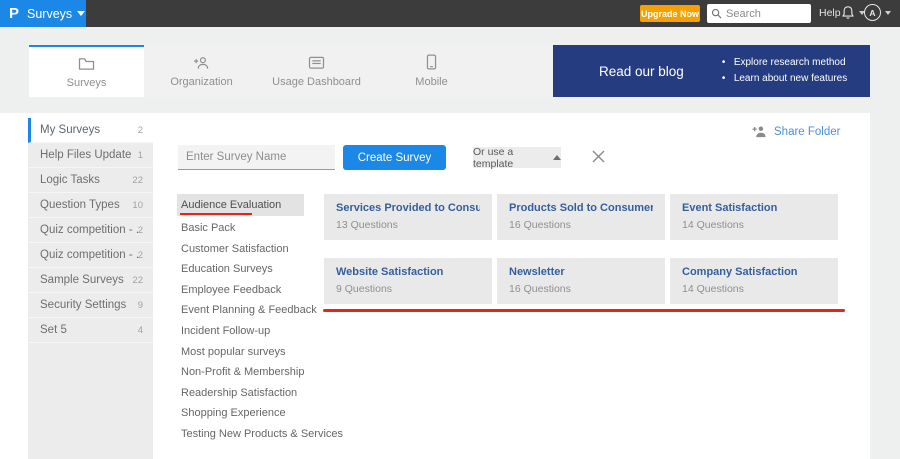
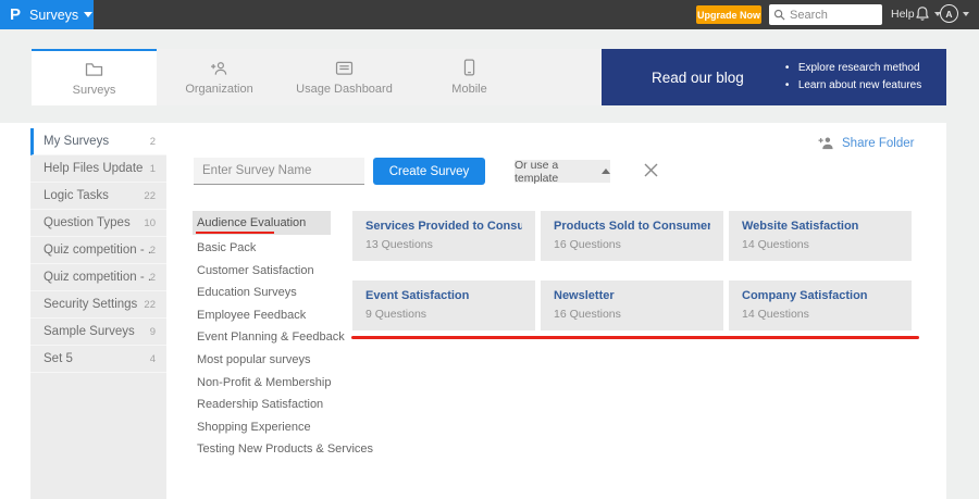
  P
  Surveys
  Upgrade Now
  Search
  Help
  A
  Surveys
  Organization
  Usage Dashboard
  Mobile
  Read our blog
  Explore research method
  Learn about new features
  My Surveys
  2
  Help Files Update
  1
  Logic Tasks
  22
  Question Types
  10
  Quiz competition - .
  2
  Quiz competition - .
  2
- Sample Surveys
+ Security Settings
  22
- Security Settings
+ Sample Surveys
  9
  Set 5
  4
  Share Folder
  Enter Survey Name
  Create Survey
  Or use a template
  Audience Evaluation
  Basic Pack
  Customer Satisfaction
  Education Surveys
  Employee Feedback
  Event Planning & Feedback
- Incident Follow-up
  Most popular surveys
  Non-Profit & Membership
  Readership Satisfaction
  Shopping Experience
  Testing New Products & Services
  Services Provided to Consu
  13 Questions
  Products Sold to Consumer
  16 Questions
- Event Satisfaction
+ Website Satisfaction
  14 Questions
- Website Satisfaction
+ Event Satisfaction
  9 Questions
  Newsletter
  16 Questions
  Company Satisfaction
  14 Questions
